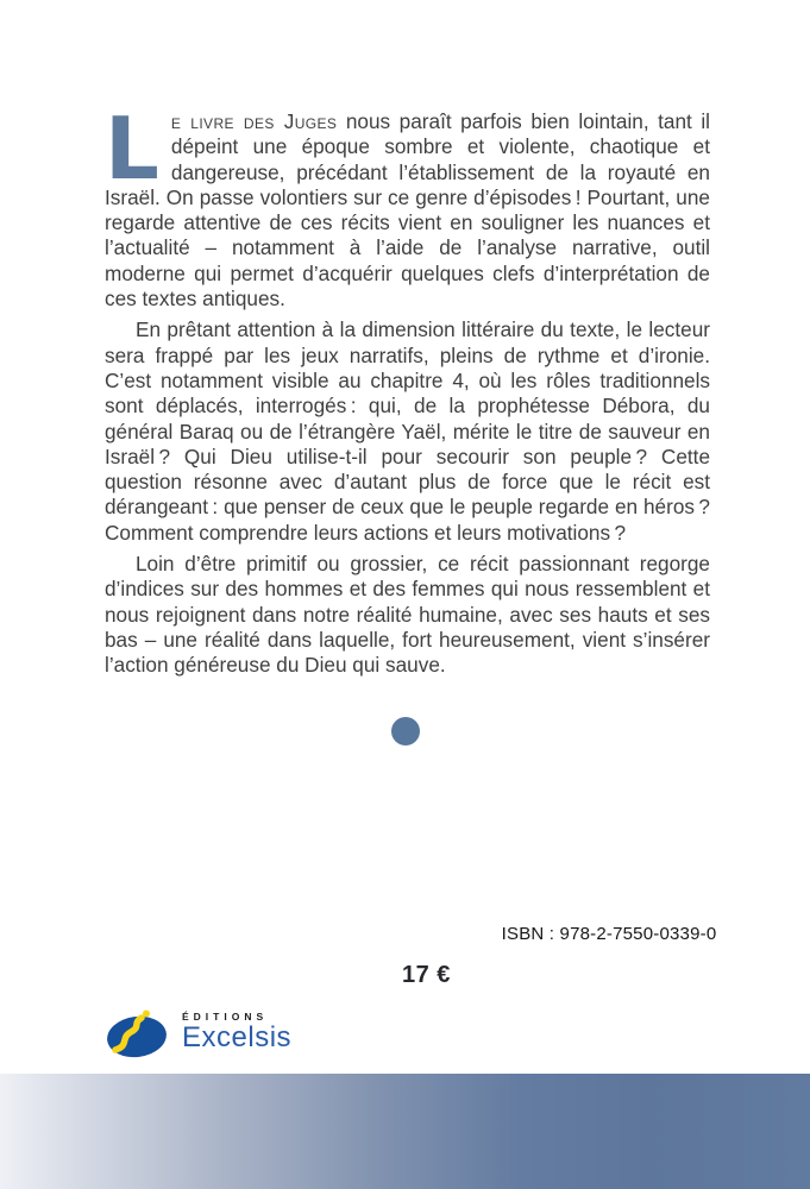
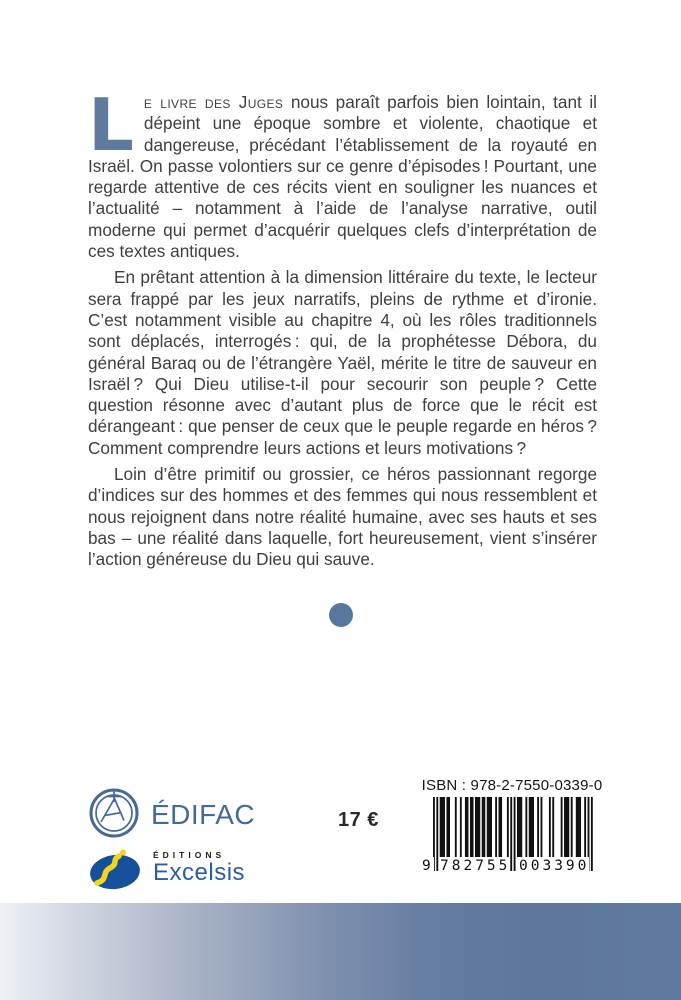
  L
  e livre des Juges nous paraît parfois bien lointain, tant il dépeint une époque sombre et violente, chaotique et dangereuse, précédant l’établissement de la royauté en Israël. On passe volontiers sur ce genre d’épisodes ! Pourtant, une regarde attentive de ces récits vient en souligner les nuances et l’actualité – notamment à l’aide de l’analyse narrative, outil moderne qui permet d’acquérir quelques clefs d’interprétation de ces textes antiques.
  En prêtant attention à la dimension littéraire du texte, le lecteur sera frappé par les jeux narratifs, pleins de rythme et d’ironie. C’est notamment visible au chapitre 4, où les rôles traditionnels sont déplacés, interrogés : qui, de la prophétesse Débora, du général Baraq ou de l’étrangère Yaël, mérite le titre de sauveur en Israël ? Qui Dieu utilise-t-il pour secourir son peuple ? Cette question résonne avec d’autant plus de force que le récit est dérangeant : que penser de ceux que le peuple regarde en héros ? Comment comprendre leurs actions et leurs motivations ?
- Loin d’être primitif ou grossier, ce récit passionnant regorge d’indices sur des hommes et des femmes qui nous ressemblent et nous rejoignent dans notre réalité humaine, avec ses hauts et ses bas – une réalité dans laquelle, fort heureusement, vient s’insérer l’action généreuse du Dieu qui sauve.
+ Loin d’être primitif ou grossier, ce héros passionnant regorge d’indices sur des hommes et des femmes qui nous ressemblent et nous rejoignent dans notre réalité humaine, avec ses hauts et ses bas – une réalité dans laquelle, fort heureusement, vient s’insérer l’action généreuse du Dieu qui sauve.
+ ÉDIFAC
  17 €
  ISBN : 978-2-7550-0339-0
+ 9
+ 782755
+ 003390
  ÉDITIONS
  Excelsis
